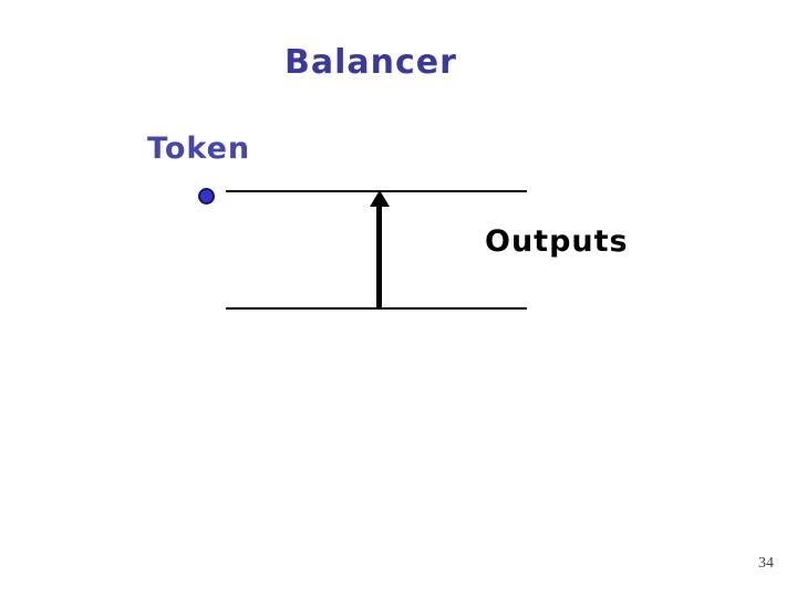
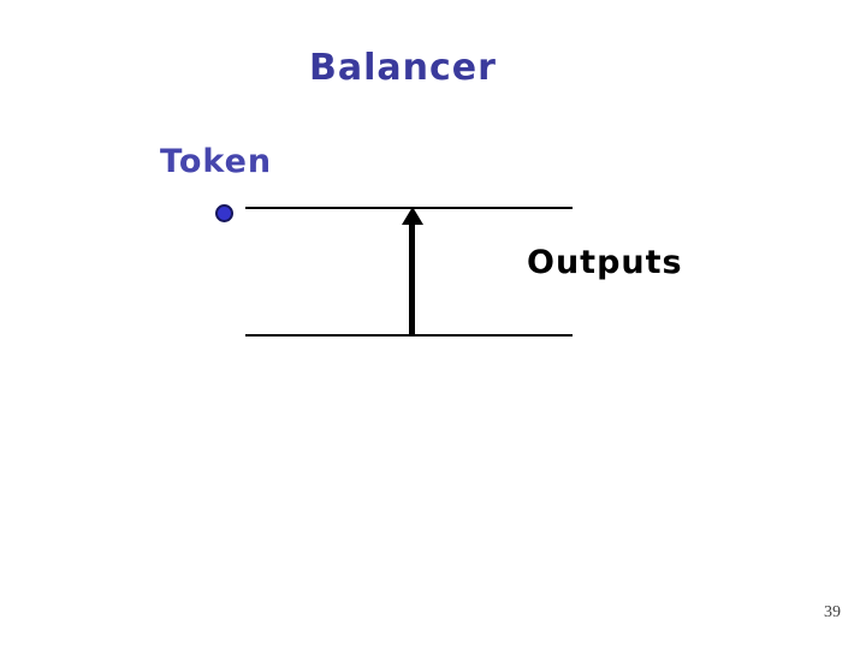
  Balancer
  Token
  Outputs
- 34
+ 39
